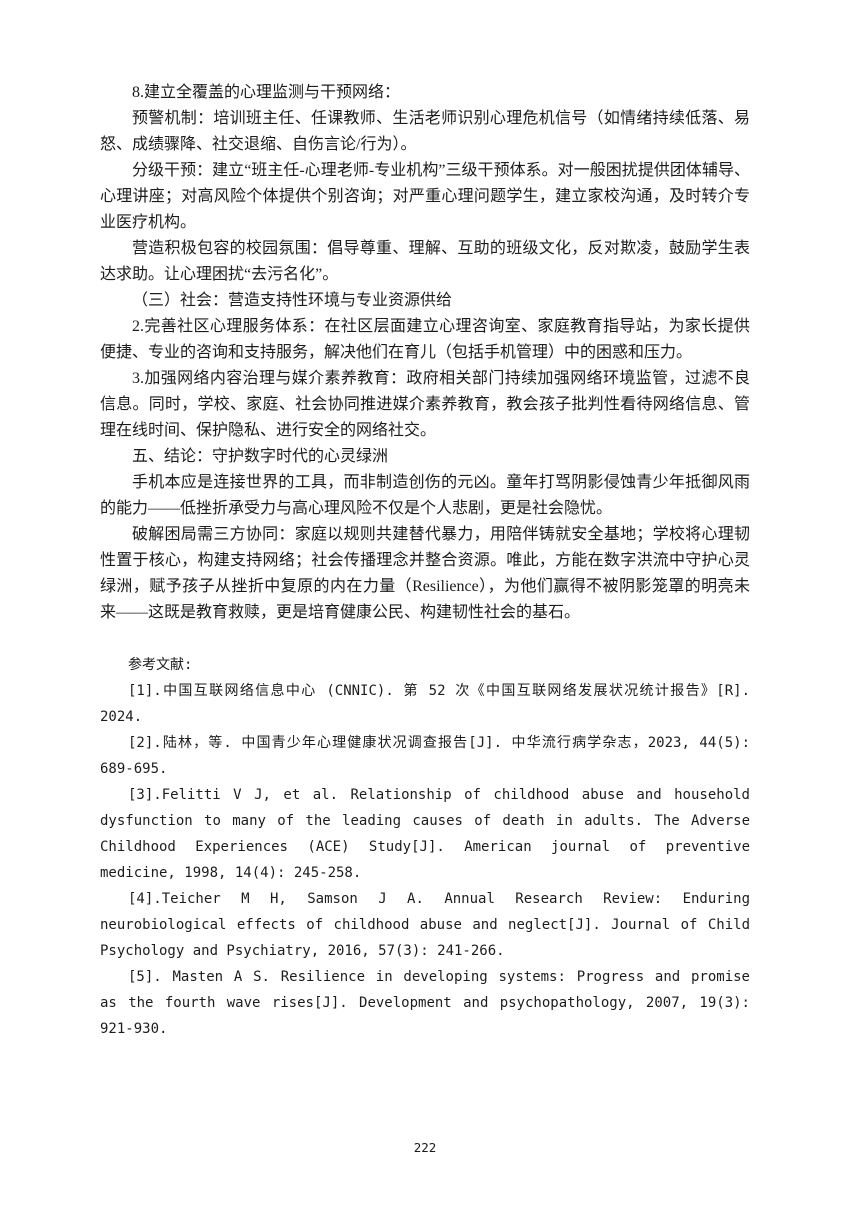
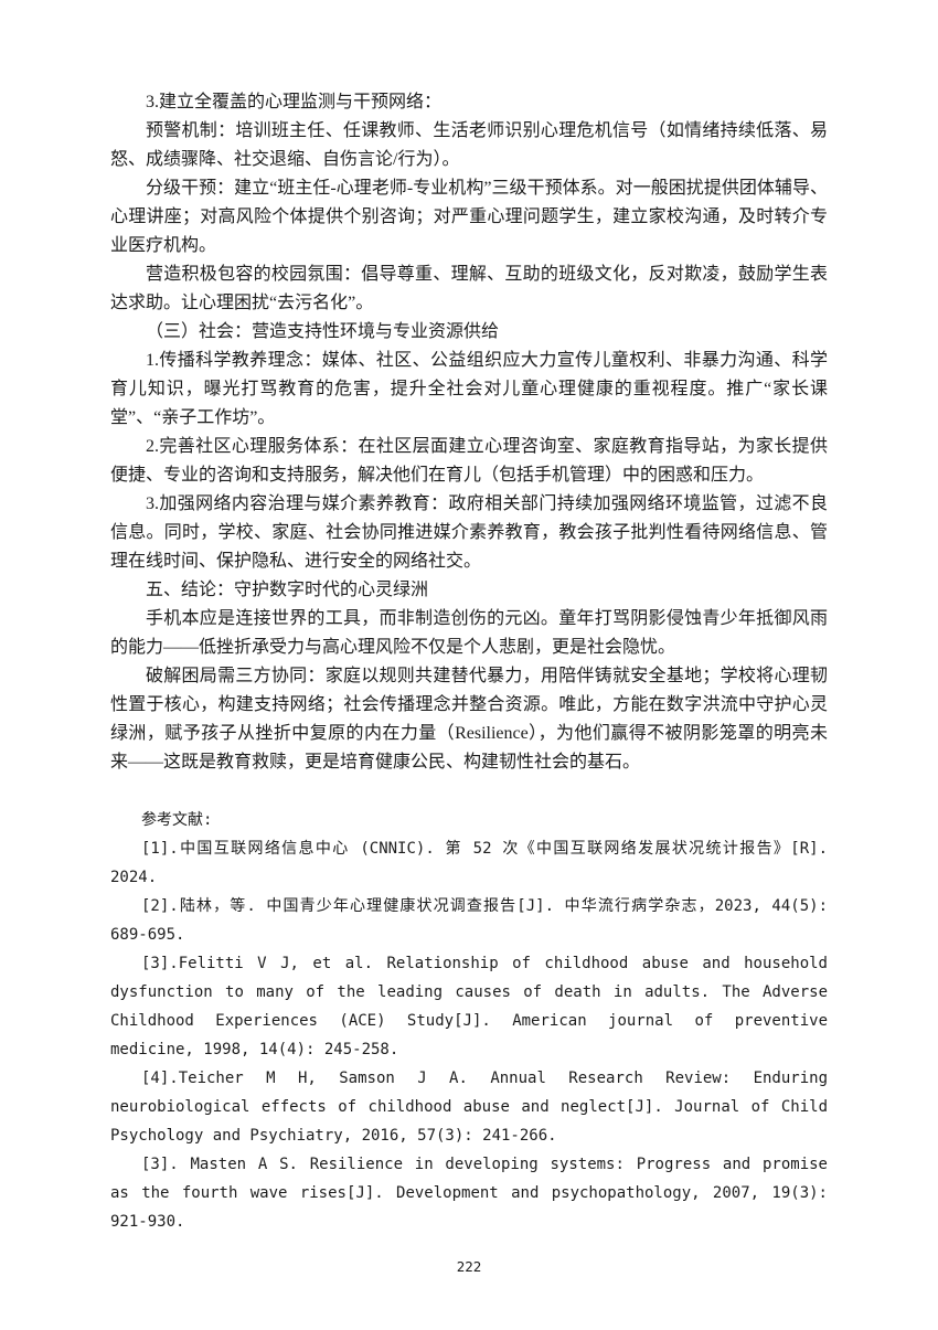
- 8.建立全覆盖的心理监测与干预网络：
+ 3.建立全覆盖的心理监测与干预网络：
  预警机制：培训班主任、任课教师、生活老师识别心理危机信号（如情绪持续低落、易怒、成绩骤降、社交退缩、自伤言论/行为）。
  分级干预：建立“班主任-心理老师-专业机构”三级干预体系。对一般困扰提供团体辅导、心理讲座；对高风险个体提供个别咨询；对严重心理问题学生，建立家校沟通，及时转介专业医疗机构。
  营造积极包容的校园氛围：倡导尊重、理解、互助的班级文化，反对欺凌，鼓励学生表达求助。让心理困扰“去污名化”。
  （三）社会：营造支持性环境与专业资源供给
+ 1.传播科学教养理念：媒体、社区、公益组织应大力宣传儿童权利、非暴力沟通、科学育儿知识，曝光打骂教育的危害，提升全社会对儿童心理健康的重视程度。推广“家长课堂”、“亲子工作坊”。
  2.完善社区心理服务体系：在社区层面建立心理咨询室、家庭教育指导站，为家长提供便捷、专业的咨询和支持服务，解决他们在育儿（包括手机管理）中的困惑和压力。
  3.加强网络内容治理与媒介素养教育：政府相关部门持续加强网络环境监管，过滤不良信息。同时，学校、家庭、社会协同推进媒介素养教育，教会孩子批判性看待网络信息、管理在线时间、保护隐私、进行安全的网络社交。
  五、结论：守护数字时代的心灵绿洲
  手机本应是连接世界的工具，而非制造创伤的元凶。童年打骂阴影侵蚀青少年抵御风雨的能力——低挫折承受力与高心理风险不仅是个人悲剧，更是社会隐忧。
  破解困局需三方协同：家庭以规则共建替代暴力，用陪伴铸就安全基地；学校将心理韧性置于核心，构建支持网络；社会传播理念并整合资源。唯此，方能在数字洪流中守护心灵绿洲，赋予孩子从挫折中复原的内在力量（Resilience），为他们赢得不被阴影笼罩的明亮未来——这既是教育救赎，更是培育健康公民、构建韧性社会的基石。
  参考文献:
  [1].中国互联网络信息中心 (CNNIC). 第 52 次《中国互联网络发展状况统计报告》[R]. 2024.
  [2].陆林，等. 中国青少年心理健康状况调查报告[J]. 中华流行病学杂志，2023, 44(5): 689-695.
  [3].Felitti V J, et al. Relationship of childhood abuse and household dysfunction to many of the leading causes of death in adults. The Adverse Childhood Experiences (ACE) Study[J]. American journal of preventive medicine, 1998, 14(4): 245-258.
  [4].Teicher M H, Samson J A. Annual Research Review: Enduring neurobiological effects of childhood abuse and neglect[J]. Journal of Child Psychology and Psychiatry, 2016, 57(3): 241-266.
- [5]. Masten A S. Resilience in developing systems: Progress and promise as the fourth wave rises[J]. Development and psychopathology, 2007, 19(3): 921-930.
+ [3]. Masten A S. Resilience in developing systems: Progress and promise as the fourth wave rises[J]. Development and psychopathology, 2007, 19(3): 921-930.
  222
